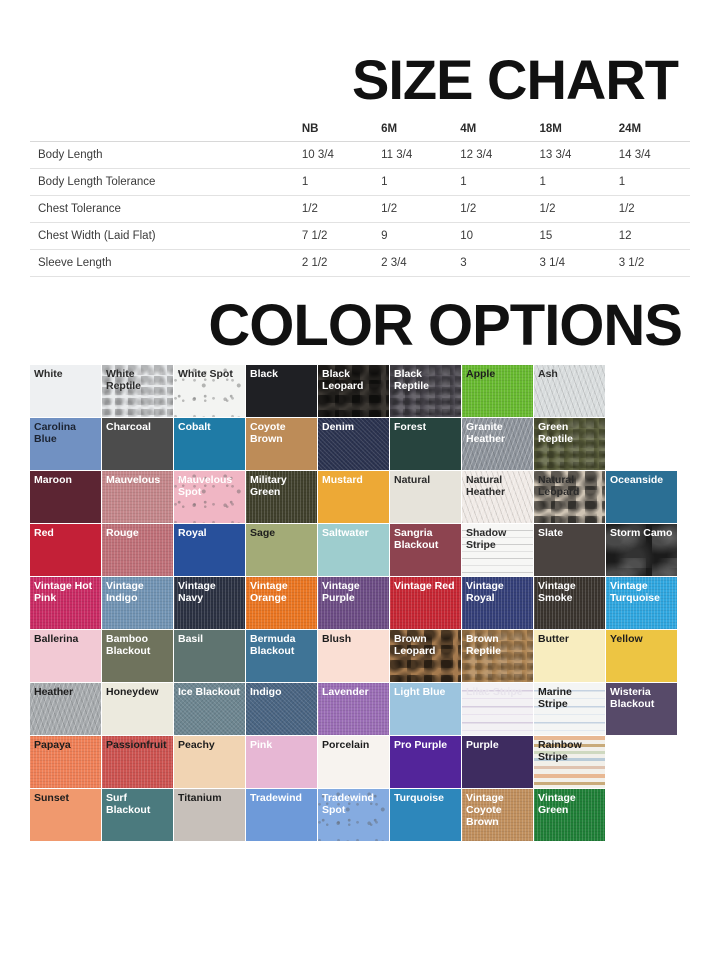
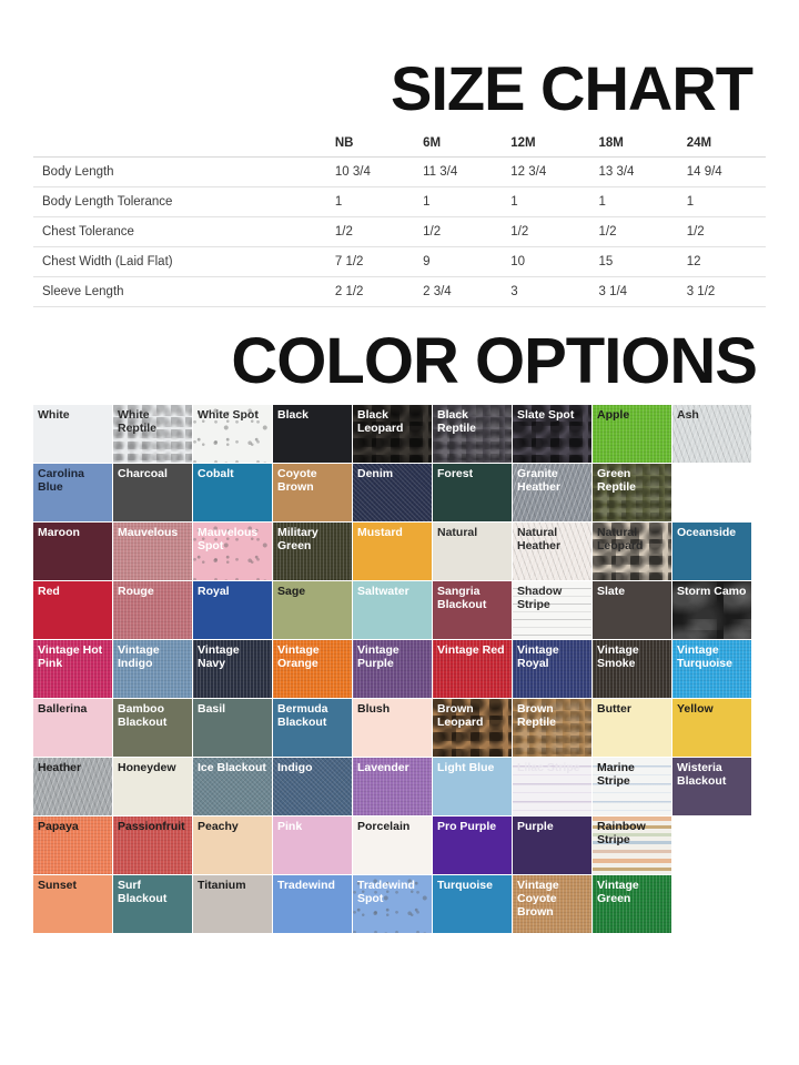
  SIZE CHART
- 	NB	6M	4M	18M	24M
+ 	NB	6M	12M	18M	24M
- Body Length	10 3/4	11 3/4	12 3/4	13 3/4	14 3/4
+ Body Length	10 3/4	11 3/4	12 3/4	13 3/4	14 9/4
  Body Length Tolerance	1	1	1	1	1
  Chest Tolerance	1/2	1/2	1/2	1/2	1/2
  Chest Width (Laid Flat)	7 1/2	9	10	15	12
  Sleeve Length	2 1/2	2 3/4	3	3 1/4	3 1/2
  COLOR OPTIONS
  White
  White Reptile
  White Spot
  Black
  Black Leopard
  Black Reptile
+ Slate Spot
  Apple
  Ash
  Carolina Blue
  Charcoal
  Cobalt
  Coyote Brown
  Denim
  Forest
  Granite Heather
  Green Reptile
  Maroon
  Mauvelous
  Mauvelous Spot
  Military Green
  Mustard
  Natural
  Natural Heather
  Natural Leopard
  Oceanside
  Red
  Rouge
  Royal
  Sage
  Saltwater
  Sangria Blackout
  Shadow Stripe
  Slate
  Storm Camo
  Vintage Hot Pink
  Vintage Indigo
  Vintage Navy
  Vintage Orange
  Vintage Purple
  Vintage Red
  Vintage Royal
  Vintage Smoke
  Vintage Turquoise
  Ballerina
  Bamboo Blackout
  Basil
  Bermuda Blackout
  Blush
  Brown Leopard
  Brown Reptile
  Butter
  Yellow
  Heather
  Honeydew
  Ice Blackout
  Indigo
  Lavender
  Light Blue
  Lilac Stripe
  Marine Stripe
  Wisteria Blackout
  Papaya
  Passionfruit
  Peachy
  Pink
  Porcelain
  Pro Purple
  Purple
  Rainbow Stripe
  Sunset
  Surf Blackout
  Titanium
  Tradewind
  Tradewind Spot
  Turquoise
  Vintage Coyote Brown
  Vintage Green
